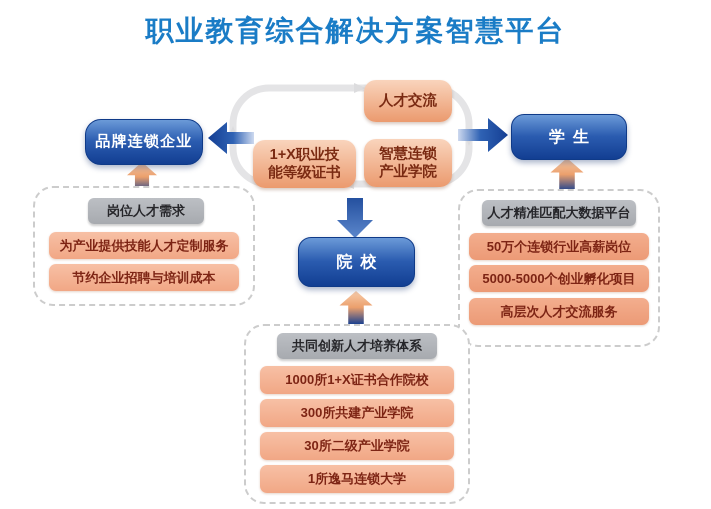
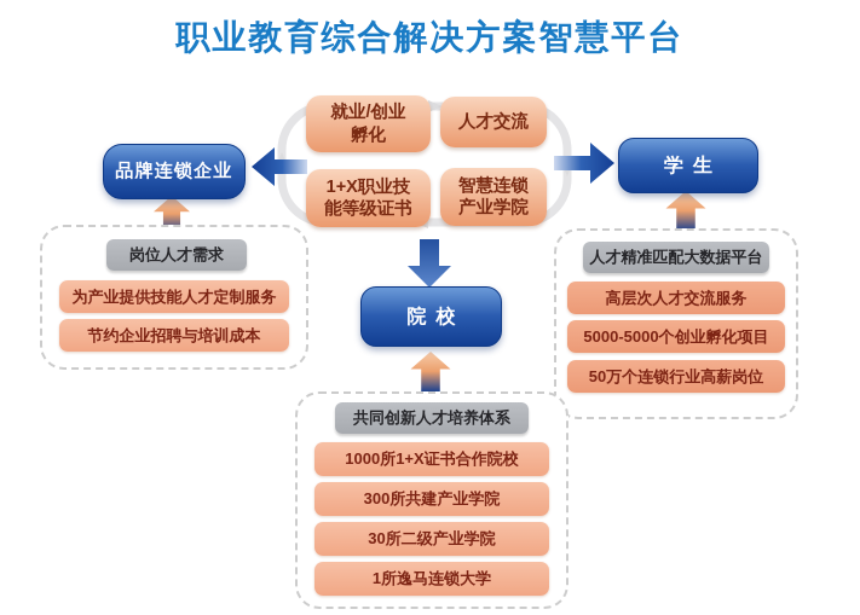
  职业教育综合解决方案智慧平台
+ 就业/创业
+ 孵化
  人才交流
  1+X职业技
  能等级证书
  智慧连锁
  产业学院
  品牌连锁企业
  学生
  院校
  岗位人才需求
  为产业提供技能人才定制服务
  节约企业招聘与培训成本
  人才精准匹配大数据平台
- 50万个连锁行业高薪岗位
+ 高层次人才交流服务
  5000-5000个创业孵化项目
- 高层次人才交流服务
+ 50万个连锁行业高薪岗位
  共同创新人才培养体系
  1000所1+X证书合作院校
  300所共建产业学院
  30所二级产业学院
  1所逸马连锁大学
